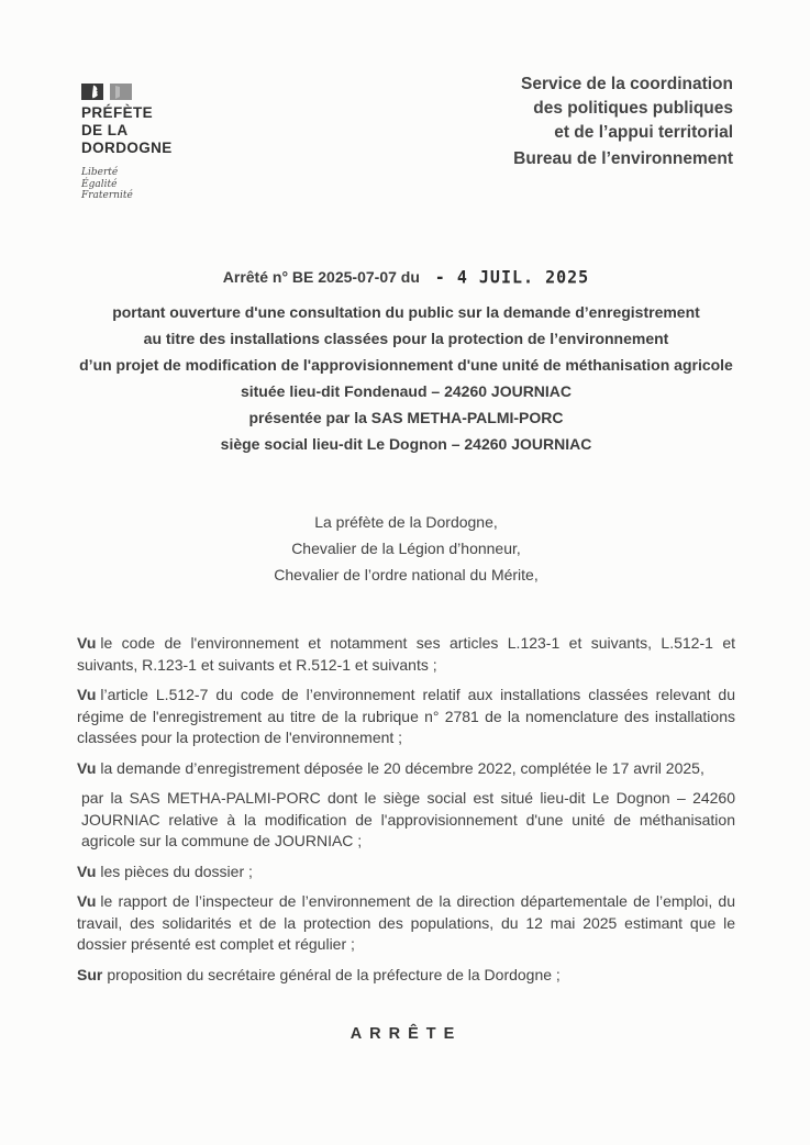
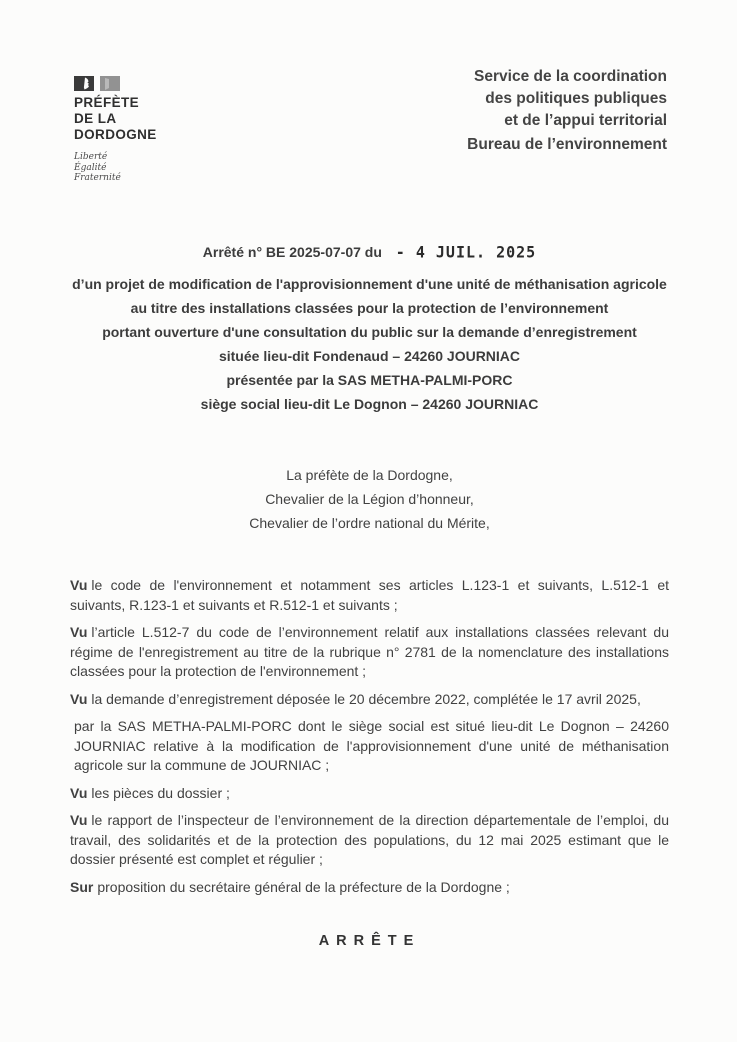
  PRÉFÈTE
  DE LA
  DORDOGNE
  Liberté
  Égalité
  Fraternité
  Service de la coordination
  des politiques publiques
  et de l’appui territorial
  Bureau de l’environnement
  Arrêté n° BE 2025-07-07 du - 4 JUIL. 2025
- portant ouverture d'une consultation du public sur la demande d’enregistrement
+ d’un projet de modification de l'approvisionnement d'une unité de méthanisation agricole
  au titre des installations classées pour la protection de l’environnement
- d’un projet de modification de l'approvisionnement d'une unité de méthanisation agricole
+ portant ouverture d'une consultation du public sur la demande d’enregistrement
  située lieu-dit Fondenaud – 24260 JOURNIAC
  présentée par la SAS METHA-PALMI-PORC
  siège social lieu-dit Le Dognon – 24260 JOURNIAC
  La préfète de la Dordogne,
  Chevalier de la Légion d’honneur,
  Chevalier de l’ordre national du Mérite,
  Vu le code de l'environnement et notamment ses articles L.123-1 et suivants, L.512-1 et suivants, R.123-1 et suivants et R.512-1 et suivants ;
  Vu l’article L.512-7 du code de l’environnement relatif aux installations classées relevant du régime de l'enregistrement au titre de la rubrique n° 2781 de la nomenclature des installations classées pour la protection de l'environnement ;
  Vu la demande d’enregistrement déposée le 20 décembre 2022, complétée le 17 avril 2025,
  par la SAS METHA-PALMI-PORC dont le siège social est situé lieu-dit Le Dognon – 24260 JOURNIAC relative à la modification de l'approvisionnement d'une unité de méthanisation agricole sur la commune de JOURNIAC ;
  Vu les pièces du dossier ;
  Vu le rapport de l’inspecteur de l’environnement de la direction départementale de l’emploi, du travail, des solidarités et de la protection des populations, du 12 mai 2025 estimant que le dossier présenté est complet et régulier ;
  Sur proposition du secrétaire général de la préfecture de la Dordogne ;
  ARRÊTE
